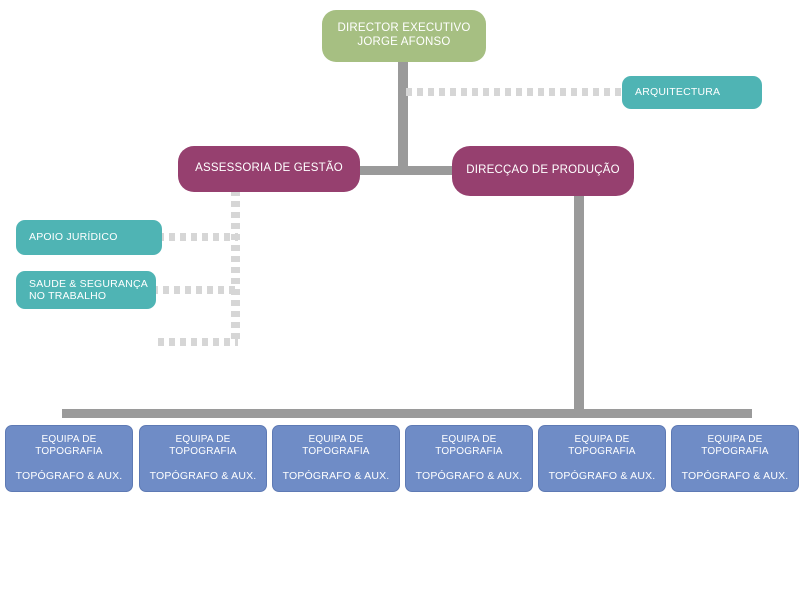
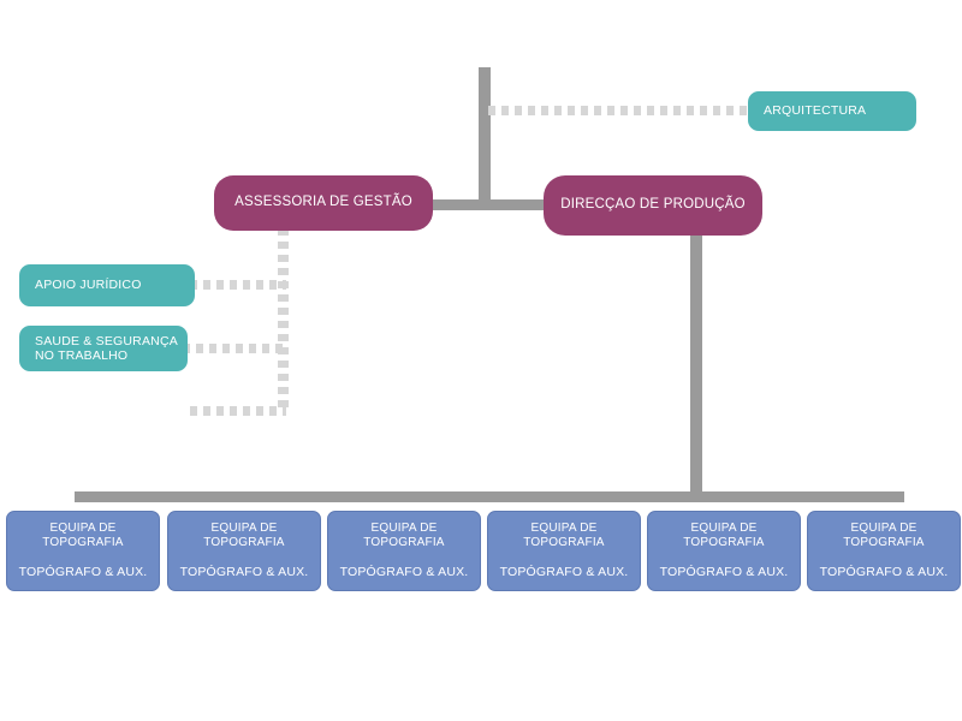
- DIRECTOR EXECUTIVO
- JORGE AFONSO
  ARQUITECTURA
  ASSESSORIA DE GESTÃO
  DIRECÇAO DE PRODUÇÃO
  APOIO JURÍDICO
  SAUDE & SEGURANÇA
  NO TRABALHO
  EQUIPA DE
  TOPOGRAFIA
  TOPÓGRAFO & AUX.
  EQUIPA DE
  TOPOGRAFIA
  TOPÓGRAFO & AUX.
  EQUIPA DE
  TOPOGRAFIA
  TOPÓGRAFO & AUX.
  EQUIPA DE
  TOPOGRAFIA
  TOPÓGRAFO & AUX.
  EQUIPA DE
  TOPOGRAFIA
  TOPÓGRAFO & AUX.
  EQUIPA DE
  TOPOGRAFIA
  TOPÓGRAFO & AUX.
